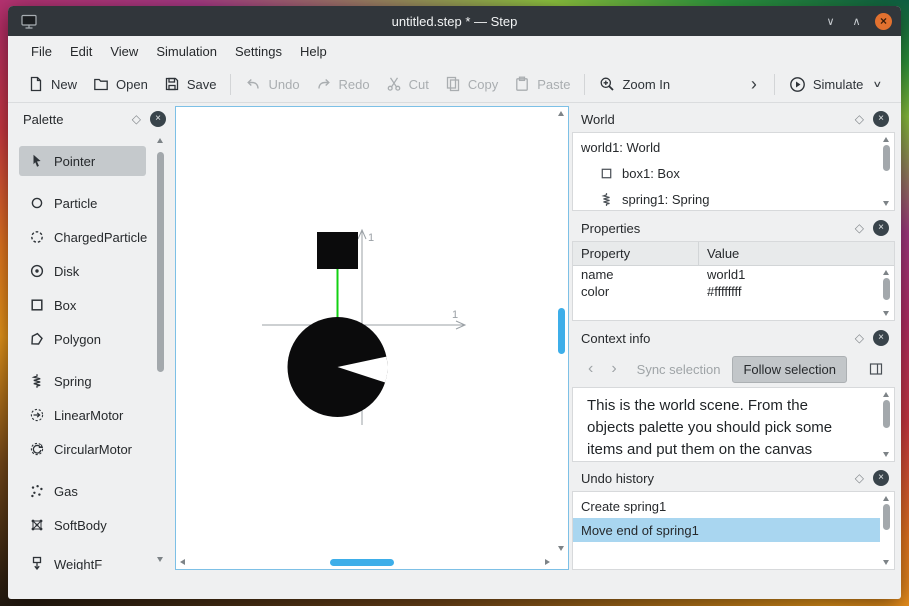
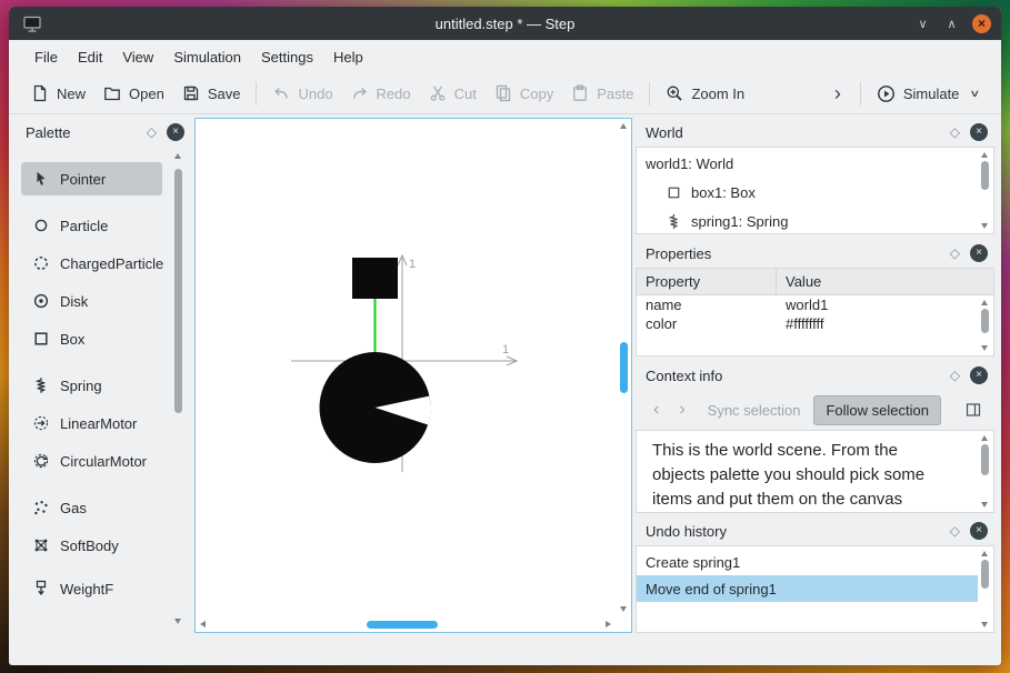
  untitled.step * — Step
  ∨
  ∧
  ×
  File
  Edit
  View
  Simulation
  Settings
  Help
  New
  Open
  Save
  Undo
  Redo
  Cut
  Copy
  Paste
  Zoom In
  ›
  Simulate
  ∨
  Palette
  ◇
  ×
  Pointer
  Particle
  ChargedParticle
  Disk
  Box
- Polygon
  Spring
  LinearMotor
  CircularMotor
  Gas
  SoftBody
  WeightF
  1
  1
  World
  ◇
  ×
  world1: World
  box1: Box
  spring1: Spring
  Properties
  ◇
  ×
  Property
  Value
  name
  world1
  color
  #ffffffff
  Context info
  ◇
  ×
  ‹
  ›
  Sync selection
  Follow selection
  This is the world scene. From the
  objects palette you should pick some
  items and put them on the canvas
  Undo history
  ◇
  ×
  Create spring1
  Move end of spring1
